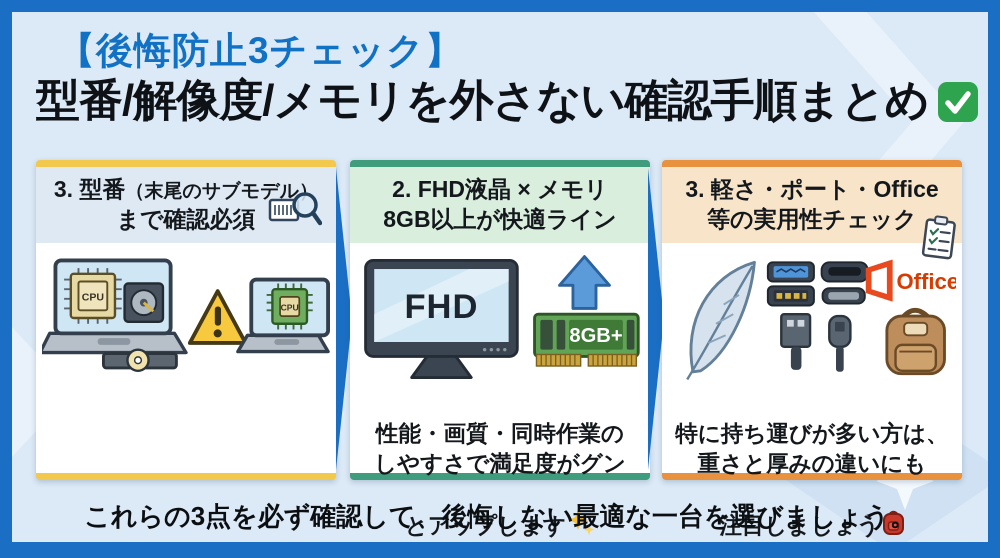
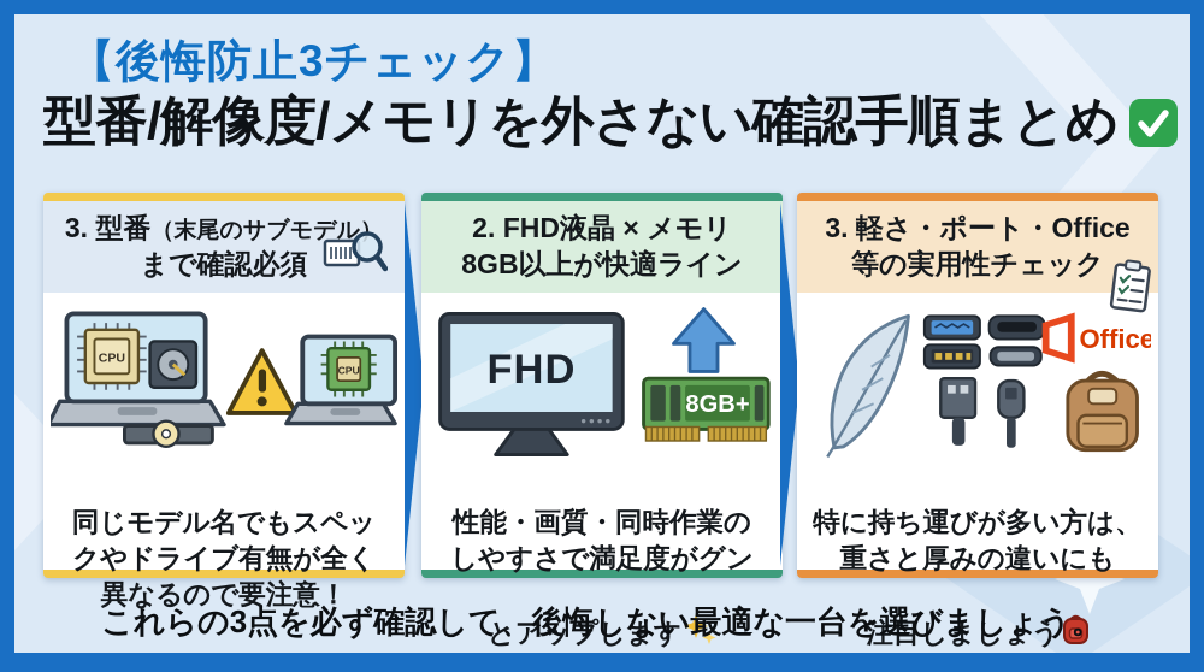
  【後悔防止3チェック】
  型番/解像度/メモリを外さない確認手順まとめ
  3. 型番（末尾のサブモデル）
  まで確認必須
  CPU
  CPU
+ 同じモデル名でもスペッ
+ クやドライブ有無が全く
+ 異なるので要注意！
  2. FHD液晶 × メモリ
  8GB以上が快適ライン
  FHD
  8GB+
  性能・画質・同時作業の
  しやすさで満足度がグン
  とアップします
  3. 軽さ・ポート・Office
  等の実用性チェック
  Office
  特に持ち運びが多い方は、
  重さと厚みの違いにも
  注目しましょう
  これらの3点を必ず確認して、後悔しない最適な一台を選びましょう。
